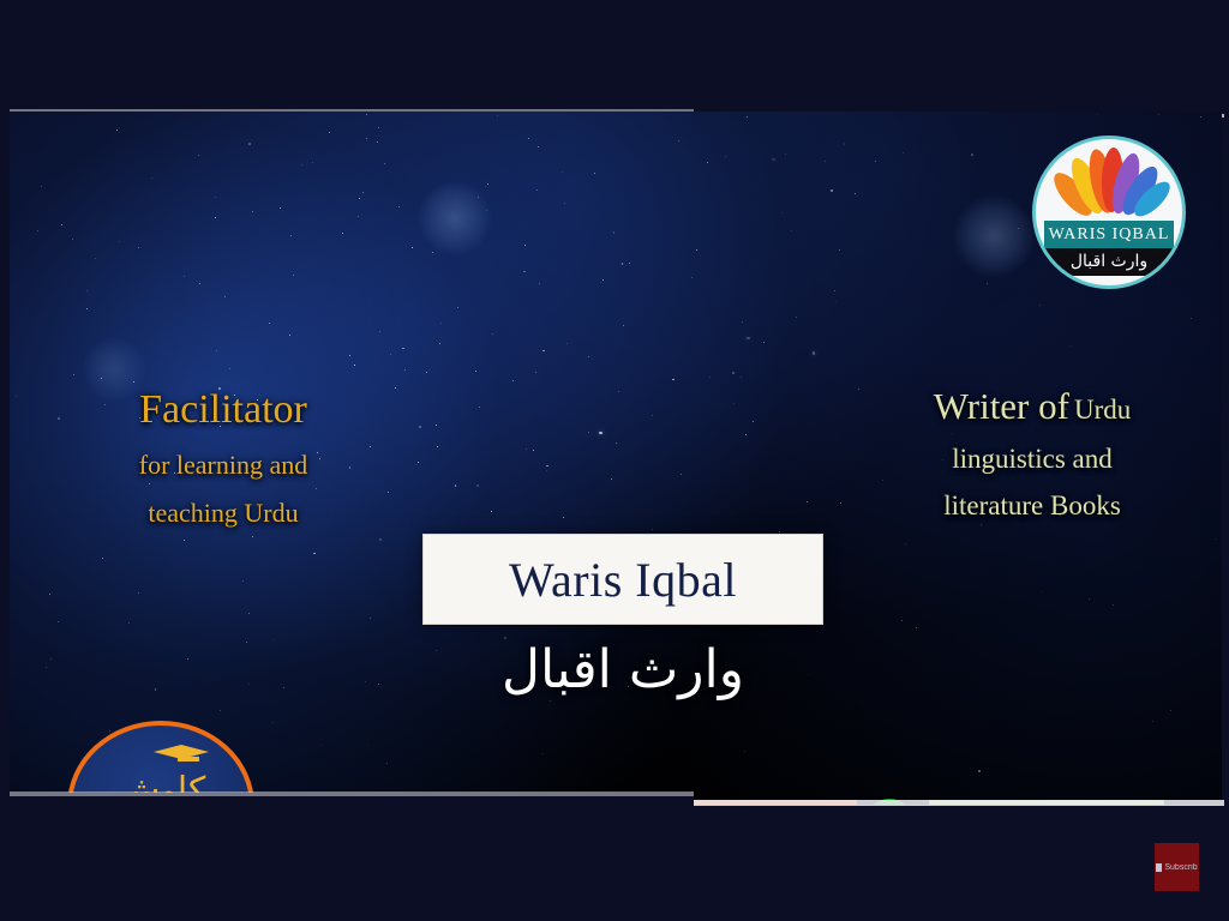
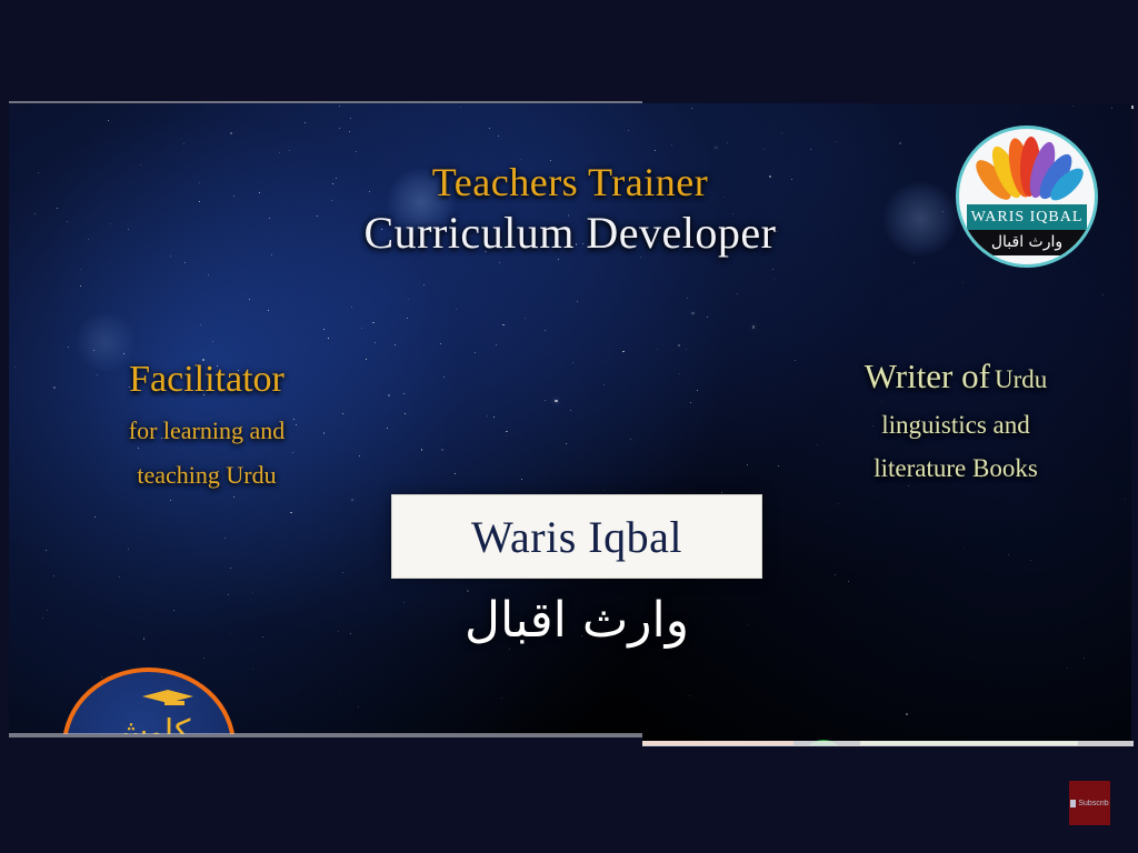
+ Teachers Trainer
+ Curriculum Developer
  Facilitator
  for learning and
  teaching Urdu
  Writer of Urdu
  linguistics and
  literature Books
  Waris Iqbal
  وارث اقبال
  WARIS IQBAL
  وارث اقبال
  کاوش
